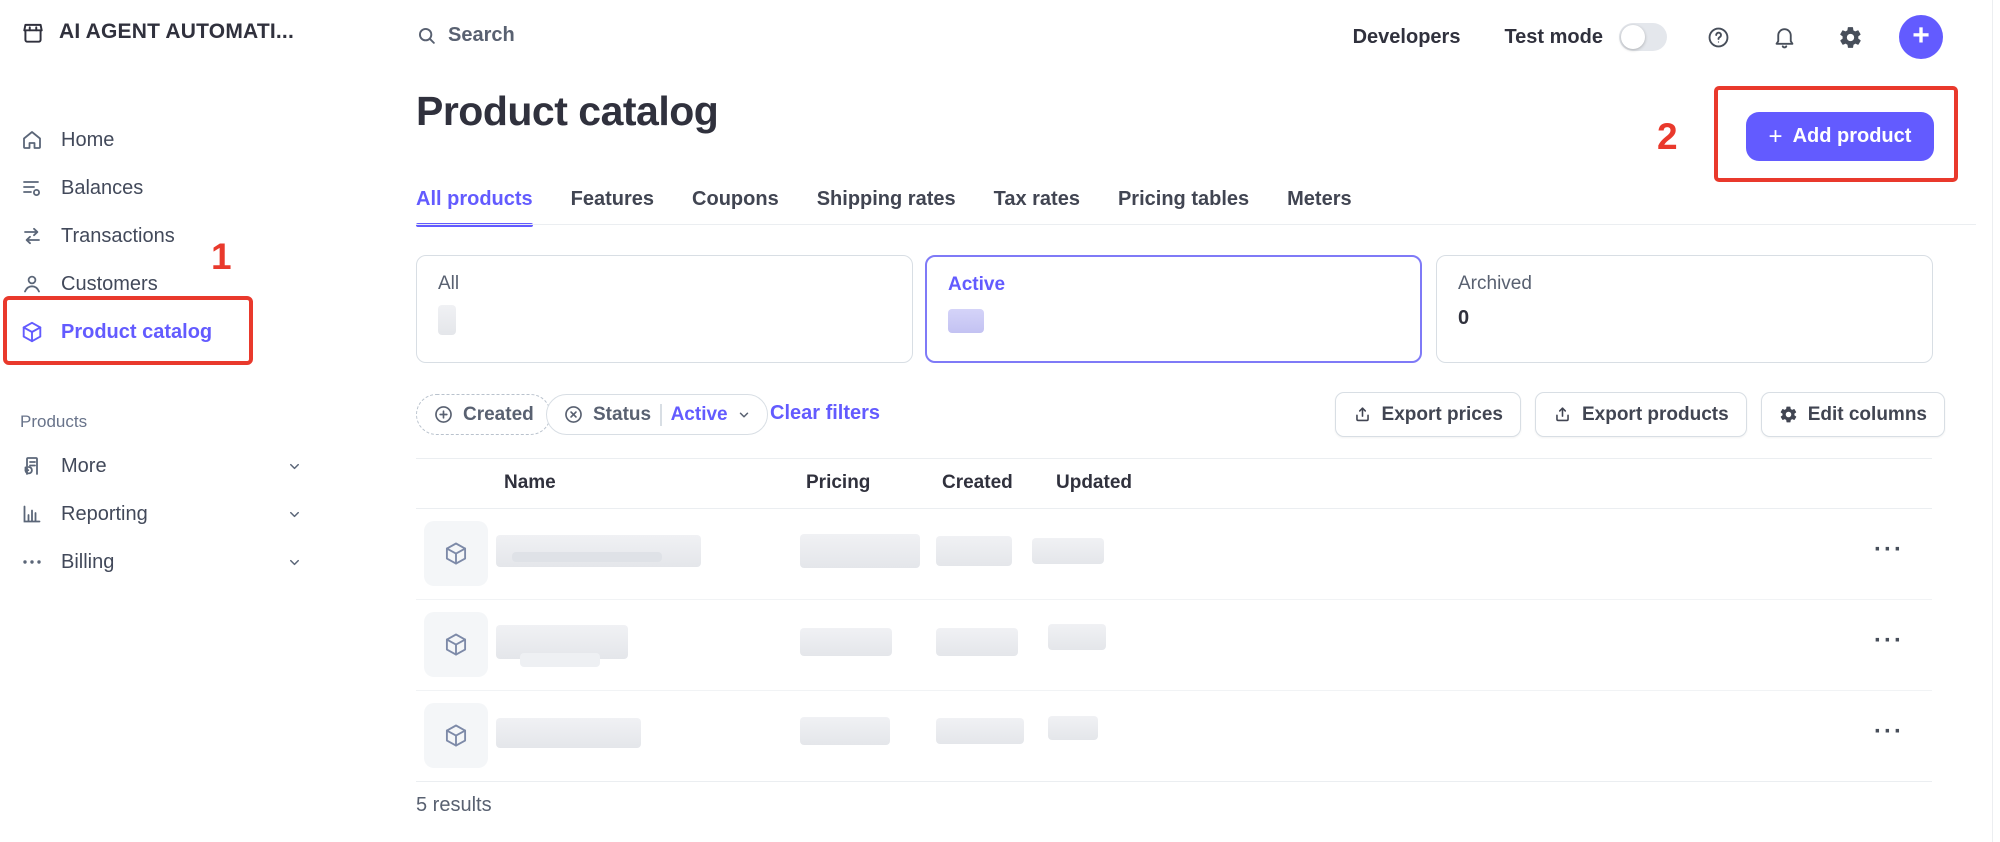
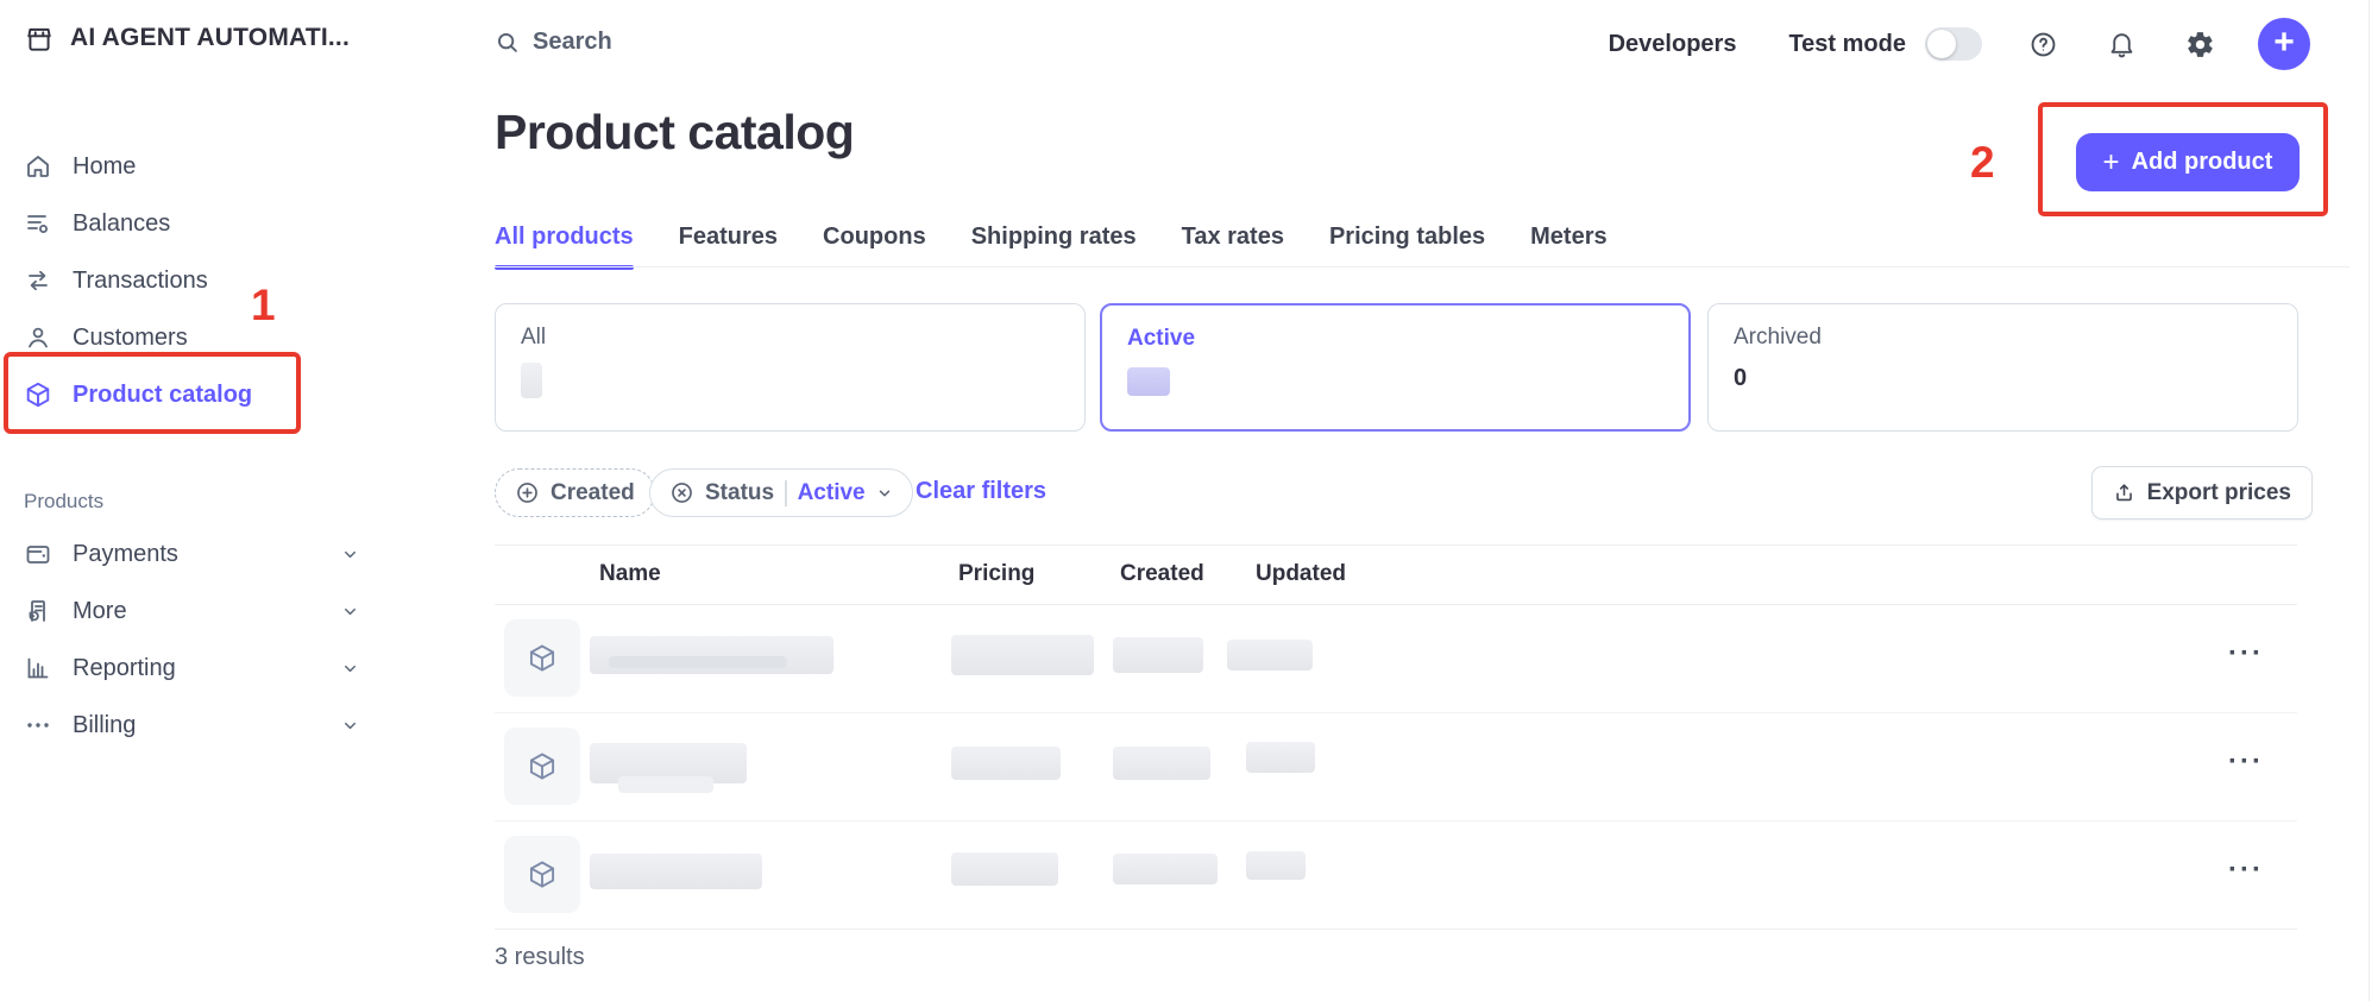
  AI AGENT AUTOMATI...
  Home
  Balances
  Transactions
  Customers
  Product catalog
  Products
+ Payments
  More
  Reporting
  Billing
  Search
  Developers
  Test mode
  +
  Product catalog
  All products
  Features
  Coupons
  Shipping rates
  Tax rates
  Pricing tables
  Meters
  All
  Active
  Archived
  0
  Created
  Status
  Active
  Clear filters
  Export prices
- Export products
- Edit columns
  Name
  Pricing
  Created
  Updated
  ···
  ···
  ···
- 5 results
+ 3 results
  +
  Add product
  1
  2
